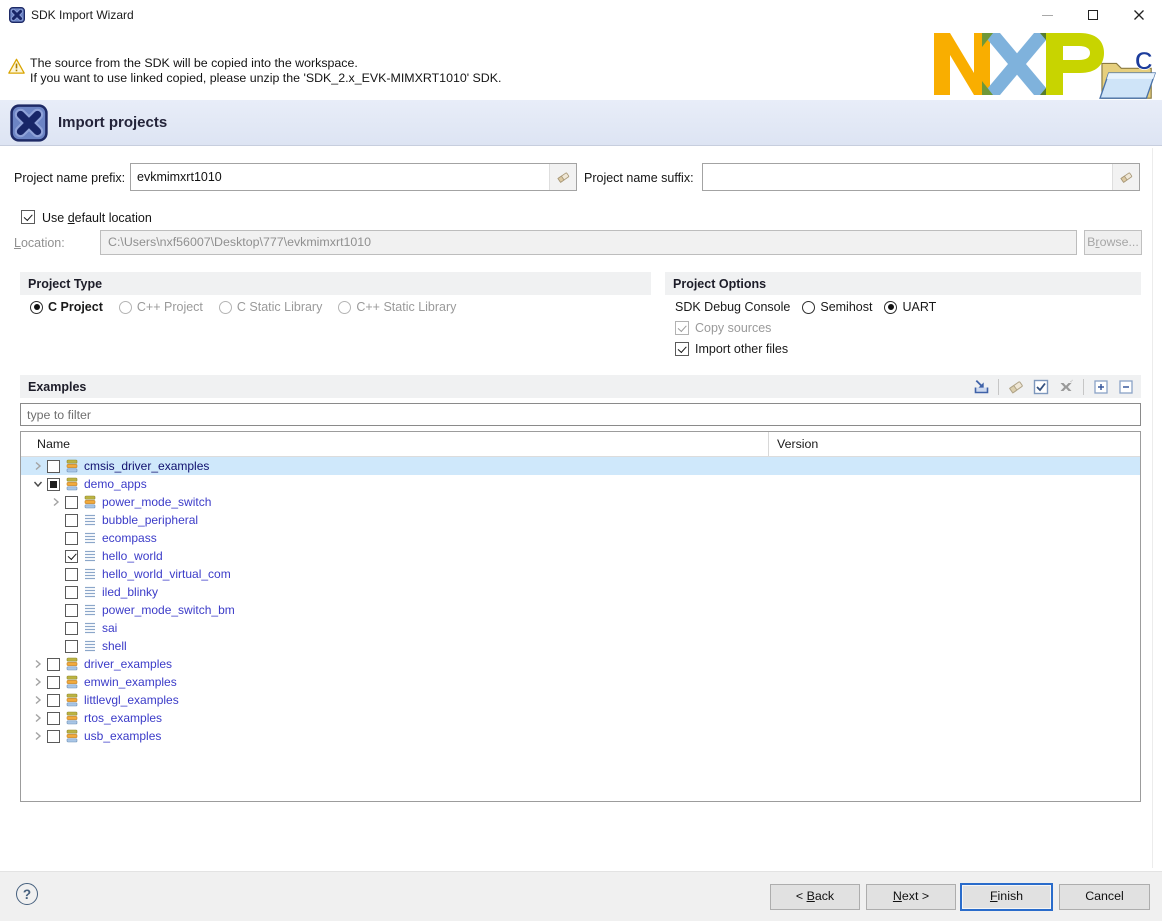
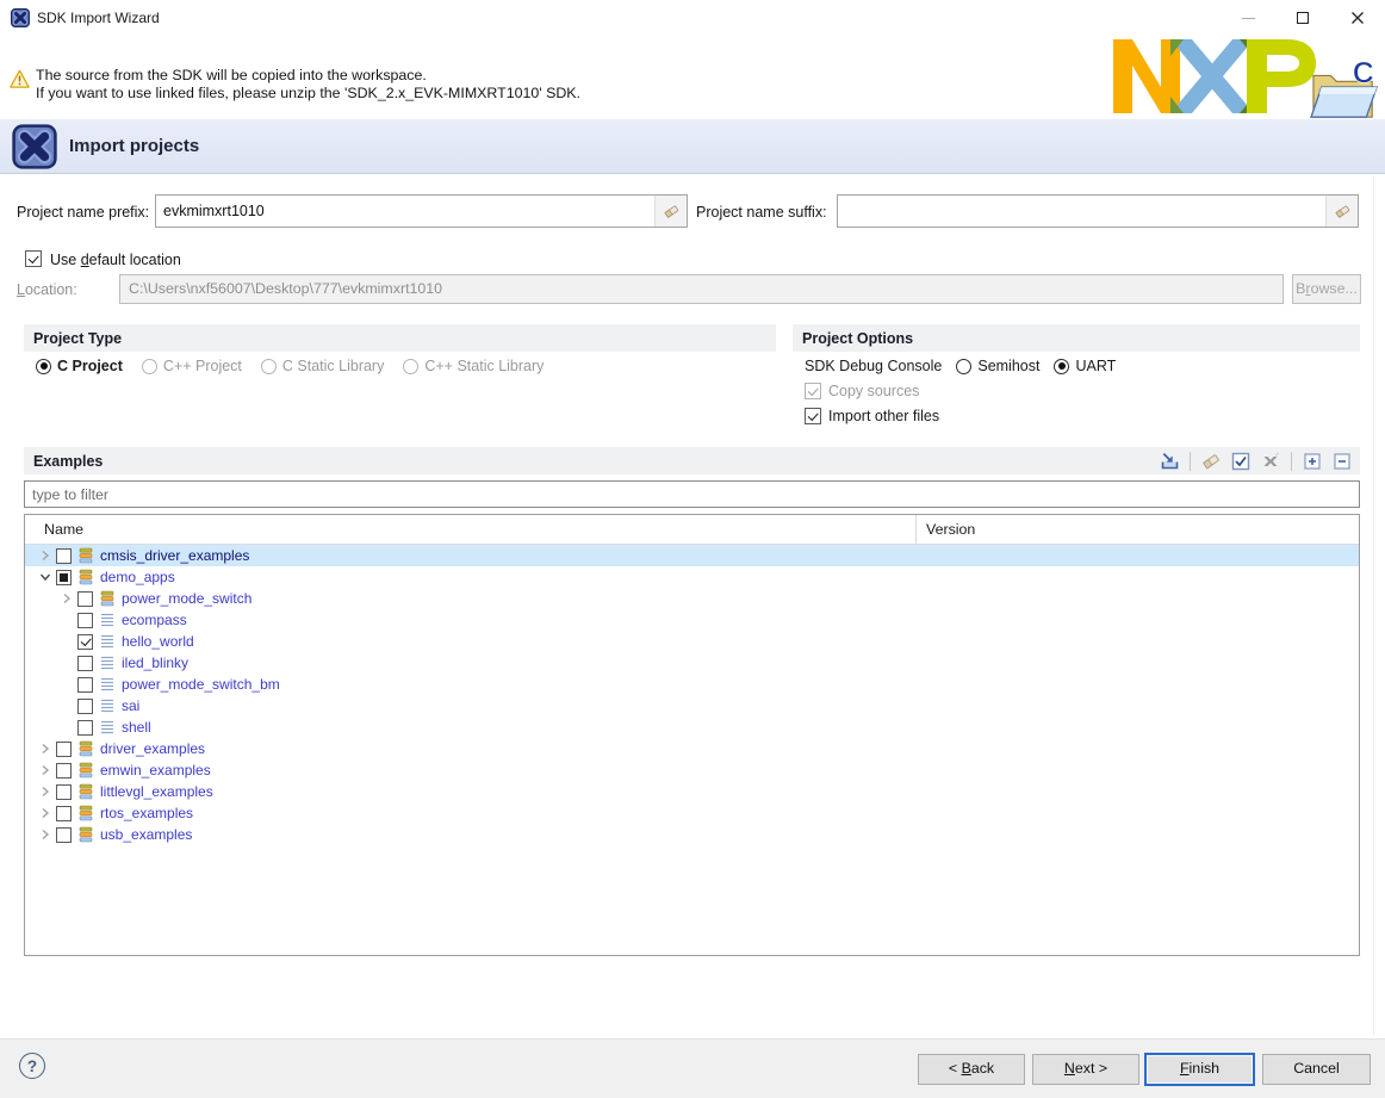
  SDK Import Wizard
  The source from the SDK will be copied into the workspace.
- If you want to use linked copied, please unzip the 'SDK_2.x_EVK-MIMXRT1010' SDK.
+ If you want to use linked files, please unzip the 'SDK_2.x_EVK-MIMXRT1010' SDK.
  C
  Import projects
  Project name prefix:
  evkmimxrt1010
  Project name suffix:
  Use default location
  Location:
  C:\Users\nxf56007\Desktop\777\evkmimxrt1010
  Browse...
  Project Type
  C Project
  C++ Project
  C Static Library
  C++ Static Library
  Project Options
  SDK Debug Console
  Semihost
  UART
  Copy sources
  Import other files
  Examples
  type to filter
  Name
  Version
  cmsis_driver_examples
  demo_apps
  power_mode_switch
- bubble_peripheral
  ecompass
  hello_world
- hello_world_virtual_com
  iled_blinky
  power_mode_switch_bm
  sai
  shell
  driver_examples
  emwin_examples
  littlevgl_examples
  rtos_examples
  usb_examples
  ?
  < Back
  Next >
  Finish
  Cancel
